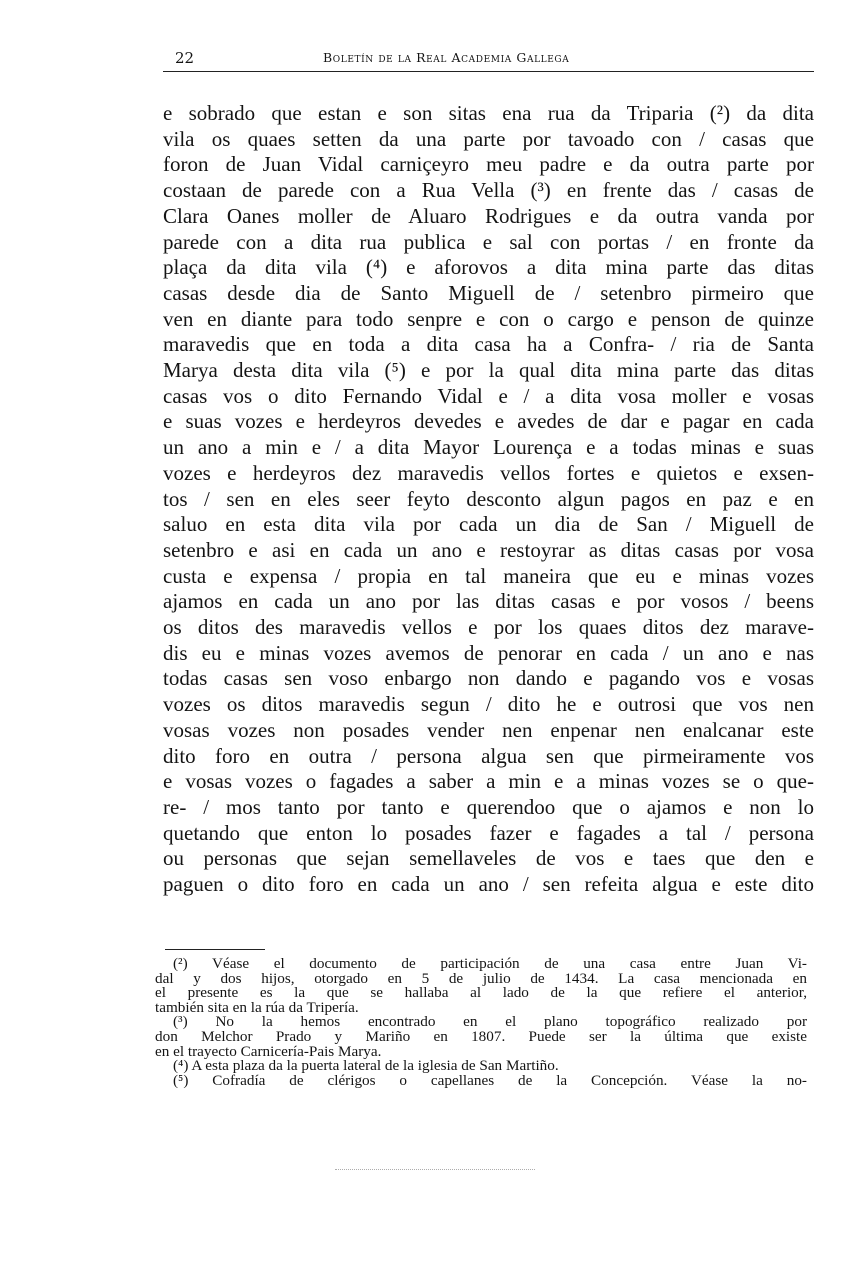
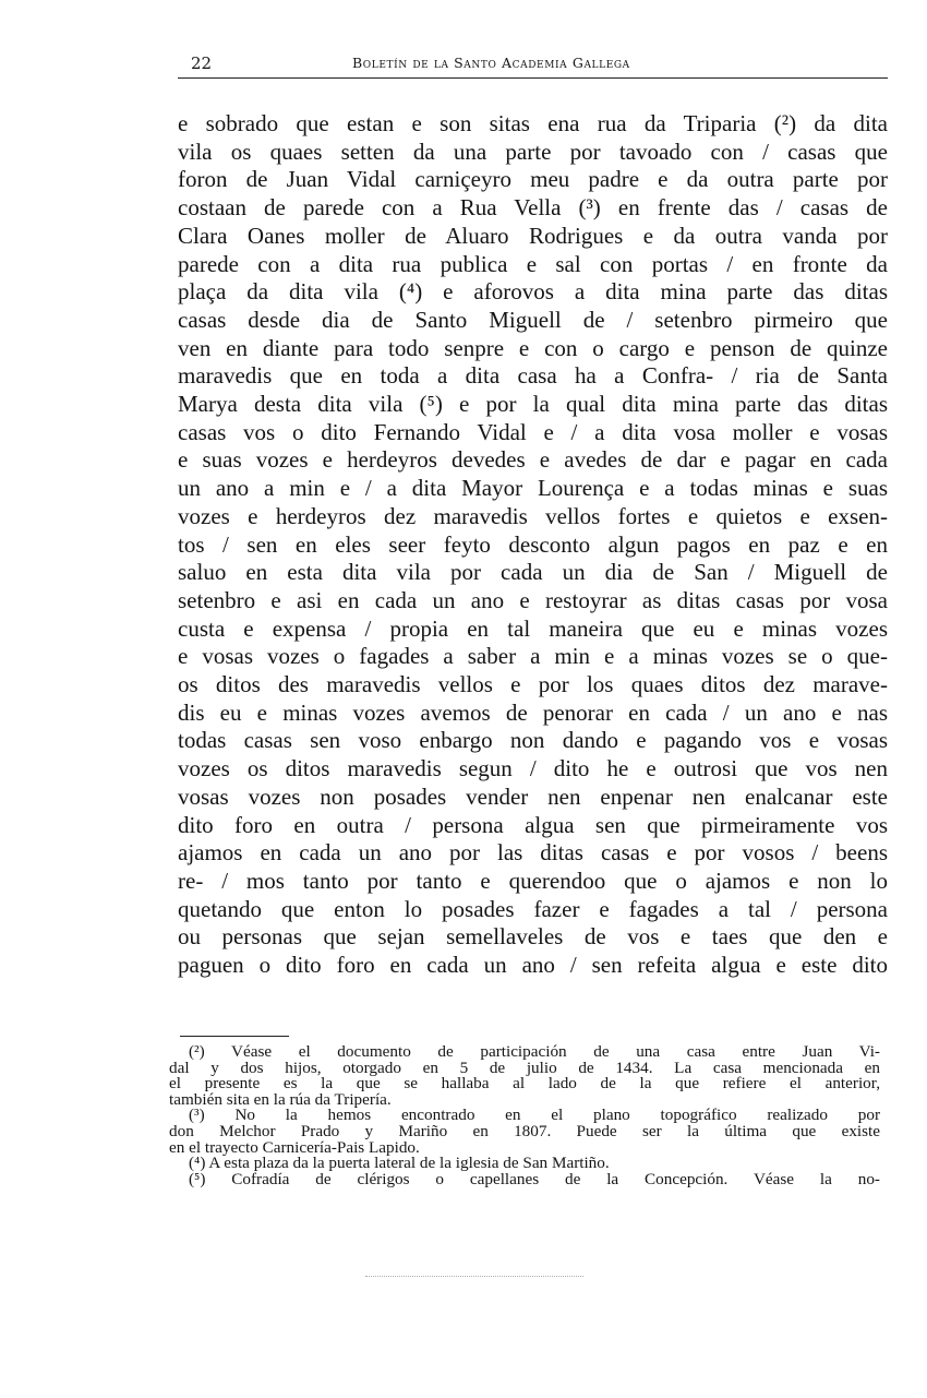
  22
- Boletín de la Real Academia Gallega
+ Boletín de la Santo Academia Gallega
  e sobrado que estan e son sitas ena rua da Triparia (²) da dita
  vila os quaes setten da una parte por tavoado con / casas que
  foron de Juan Vidal carniçeyro meu padre e da outra parte por
  costaan de parede con a Rua Vella (³) en frente das / casas de
  Clara Oanes moller de Aluaro Rodrigues e da outra vanda por
  parede con a dita rua publica e sal con portas / en fronte da
  plaça da dita vila (⁴) e aforovos a dita mina parte das ditas
  casas desde dia de Santo Miguell de / setenbro pirmeiro que
  ven en diante para todo senpre e con o cargo e penson de quinze
  maravedis que en toda a dita casa ha a Confra- / ria de Santa
  Marya desta dita vila (⁵) e por la qual dita mina parte das ditas
  casas vos o dito Fernando Vidal e / a dita vosa moller e vosas
  e suas vozes e herdeyros devedes e avedes de dar e pagar en cada
  un ano a min e / a dita Mayor Lourença e a todas minas e suas
  vozes e herdeyros dez maravedis vellos fortes e quietos e exsen-
  tos / sen en eles seer feyto desconto algun pagos en paz e en
  saluo en esta dita vila por cada un dia de San / Miguell de
  setenbro e asi en cada un ano e restoyrar as ditas casas por vosa
  custa e expensa / propia en tal maneira que eu e minas vozes
- ajamos en cada un ano por las ditas casas e por vosos / beens
+ e vosas vozes o fagades a saber a min e a minas vozes se o que-
  os ditos des maravedis vellos e por los quaes ditos dez marave-
  dis eu e minas vozes avemos de penorar en cada / un ano e nas
  todas casas sen voso enbargo non dando e pagando vos e vosas
  vozes os ditos maravedis segun / dito he e outrosi que vos nen
  vosas vozes non posades vender nen enpenar nen enalcanar este
  dito foro en outra / persona algua sen que pirmeiramente vos
- e vosas vozes o fagades a saber a min e a minas vozes se o que-
+ ajamos en cada un ano por las ditas casas e por vosos / beens
  re- / mos tanto por tanto e querendoo que o ajamos e non lo
  quetando que enton lo posades fazer e fagades a tal / persona
  ou personas que sejan semellaveles de vos e taes que den e
  paguen o dito foro en cada un ano / sen refeita algua e este dito
  (²) Véase el documento de participación de una casa entre Juan Vi-
  dal y dos hijos, otorgado en 5 de julio de 1434. La casa mencionada en
  el presente es la que se hallaba al lado de la que refiere el anterior,
  también sita en la rúa da Tripería.
  (³) No la hemos encontrado en el plano topográfico realizado por
  don Melchor Prado y Mariño en 1807. Puede ser la última que existe
- en el trayecto Carnicería-Pais Marya.
+ en el trayecto Carnicería-Pais Lapido.
  (⁴) A esta plaza da la puerta lateral de la iglesia de San Martiño.
  (⁵) Cofradía de clérigos o capellanes de la Concepción. Véase la no-
